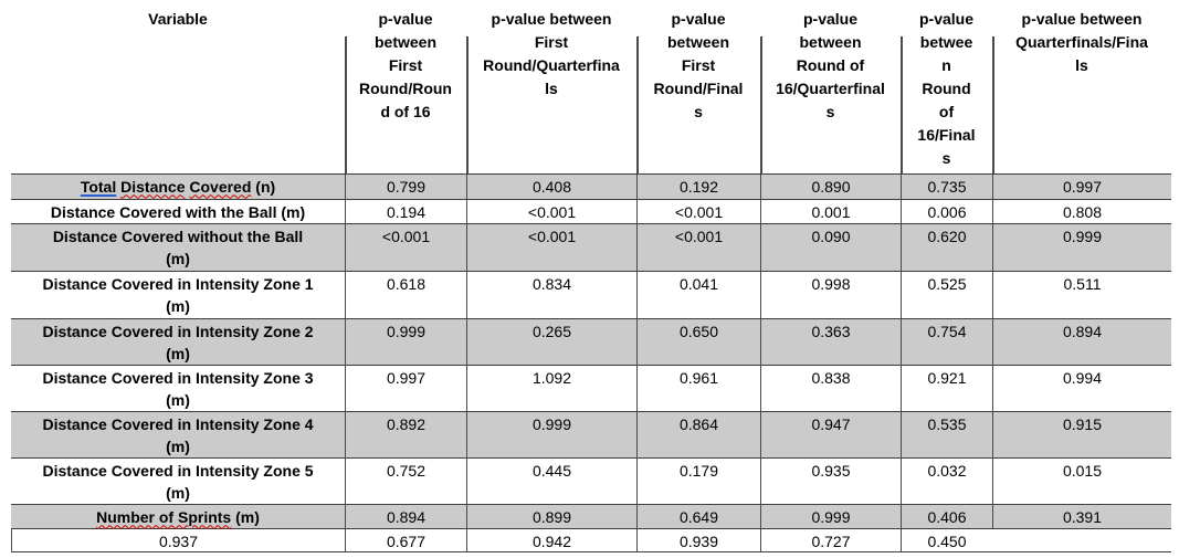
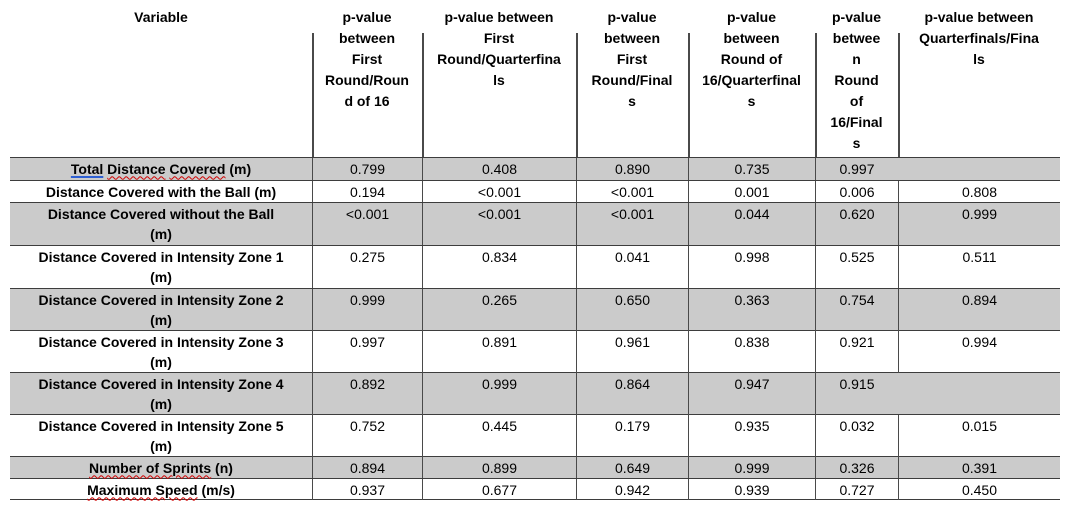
  Variable
  p-value
  between
  First
  Round/Roun
  d of 16
  p-value between
  First
  Round/Quarterfina
  ls
  p-value
  between
  First
  Round/Final
  s
  p-value
  between
  Round of
  16/Quarterfinal
  s
  p-value
  betwee
  n
  Round
  of
  16/Final
  s
  p-value between
  Quarterfinals/Fina
  ls
- Total Distance Covered (n)
+ Total Distance Covered (m)
  0.799
  0.408
- 0.192
  0.890
  0.735
  0.997
  Distance Covered with the Ball (m)
  0.194
  <0.001
  <0.001
  0.001
  0.006
  0.808
  Distance Covered without the Ball
  (m)
  <0.001
  <0.001
  <0.001
- 0.090
+ 0.044
  0.620
  0.999
  Distance Covered in Intensity Zone 1
  (m)
- 0.618
+ 0.275
  0.834
  0.041
  0.998
  0.525
  0.511
  Distance Covered in Intensity Zone 2
  (m)
  0.999
  0.265
  0.650
  0.363
  0.754
  0.894
  Distance Covered in Intensity Zone 3
  (m)
  0.997
- 1.092
+ 0.891
  0.961
  0.838
  0.921
  0.994
  Distance Covered in Intensity Zone 4
  (m)
  0.892
  0.999
  0.864
  0.947
- 0.535
  0.915
  Distance Covered in Intensity Zone 5
  (m)
  0.752
  0.445
  0.179
  0.935
  0.032
  0.015
- Number of Sprints (m)
+ Number of Sprints (n)
  0.894
  0.899
  0.649
  0.999
- 0.406
+ 0.326
  0.391
+ Maximum Speed (m/s)
  0.937
  0.677
  0.942
  0.939
  0.727
  0.450
